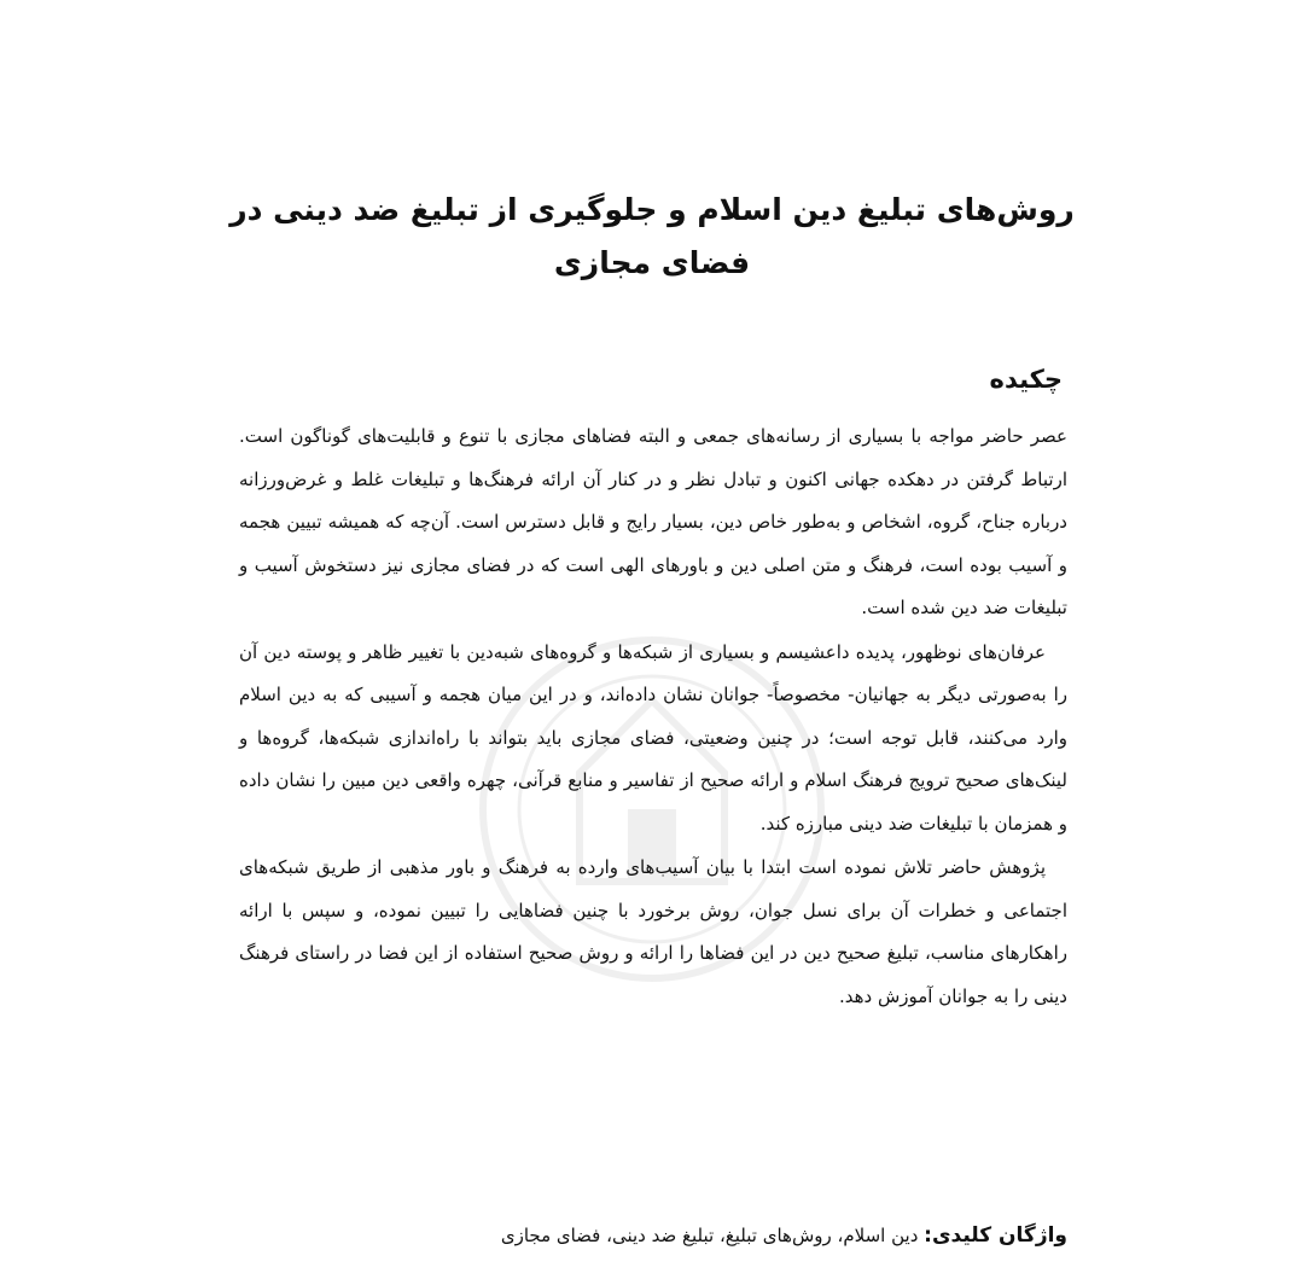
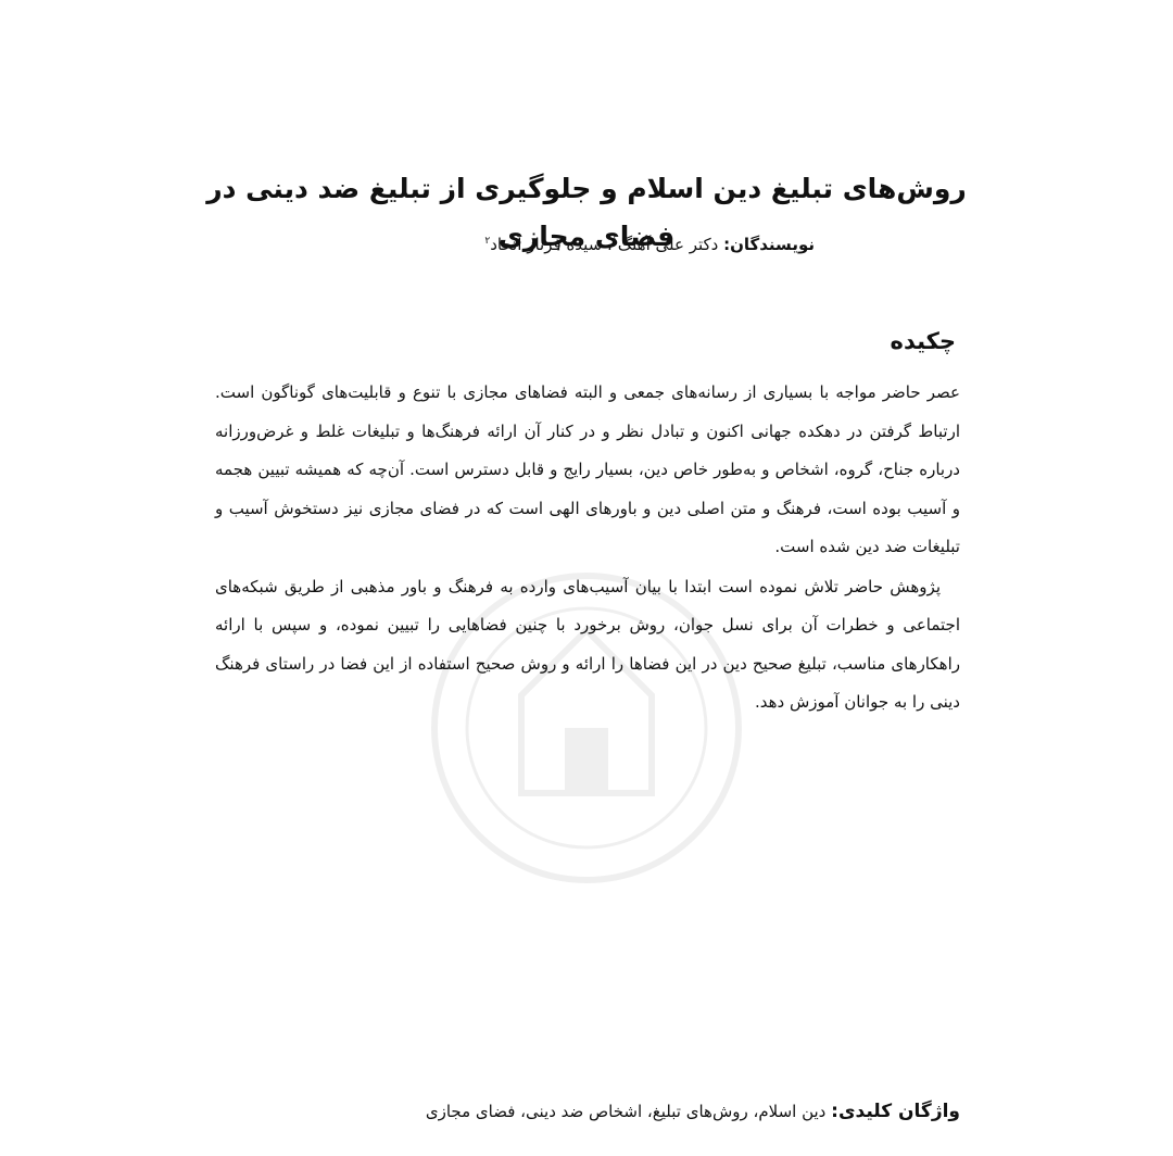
  روش‌های تبلیغ دین اسلام و جلوگیری از تبلیغ ضد دینی در فضای مجازی
+ نویسندگان: دکتر علی آهنگ۱، سیده فرناز اتحاد۲
  چکیده
  عصر حاضر مواجه با بسیاری از رسانه‌های جمعی و البته فضاهای مجازی با تنوع و قابلیت‌های گوناگون است. ارتباط گرفتن در دهکده جهانی اکنون و تبادل نظر و در کنار آن ارائه فرهنگ‌ها و تبلیغات غلط و غرض‌ورزانه درباره جناح، گروه، اشخاص و به‌طور خاص دین، بسیار رایج و قابل دسترس است. آن‌چه که همیشه تبیین هجمه و آسیب بوده است، فرهنگ و متن اصلی دین و باورهای الهی است که در فضای مجازی نیز دستخوش آسیب و تبلیغات ضد دین شده است.
- عرفان‌های نوظهور، پدیده داعشیسم و بسیاری از شبکه‌ها و گروه‌های شبه‌دین با تغییر ظاهر و پوسته دین آن را به‌صورتی دیگر به جهانیان- مخصوصاً- جوانان نشان داده‌اند، و در این میان هجمه و آسیبی که به دین اسلام وارد می‌کنند، قابل توجه است؛ در چنین وضعیتی، فضای مجازی باید بتواند با راه‌اندازی شبکه‌ها، گروه‌ها و لینک‌های صحیح ترویج فرهنگ اسلام و ارائه صحیح از تفاسیر و منابع قرآنی، چهره واقعی دین مبین را نشان داده و همزمان با تبلیغات ضد دینی مبارزه کند.
  پژوهش حاضر تلاش نموده است ابتدا با بیان آسیب‌های وارده به فرهنگ و باور مذهبی از طریق شبکه‌های اجتماعی و خطرات آن برای نسل جوان، روش برخورد با چنین فضاهایی را تبیین نموده، و سپس با ارائه راهکارهای مناسب، تبلیغ صحیح دین در این فضاها را ارائه و روش صحیح استفاده از این فضا در راستای فرهنگ دینی را به جوانان آموزش دهد.
- واژگان کلیدی: دین اسلام، روش‌های تبلیغ، تبلیغ ضد دینی، فضای مجازی
+ واژگان کلیدی: دین اسلام، روش‌های تبلیغ، اشخاص ضد دینی، فضای مجازی
